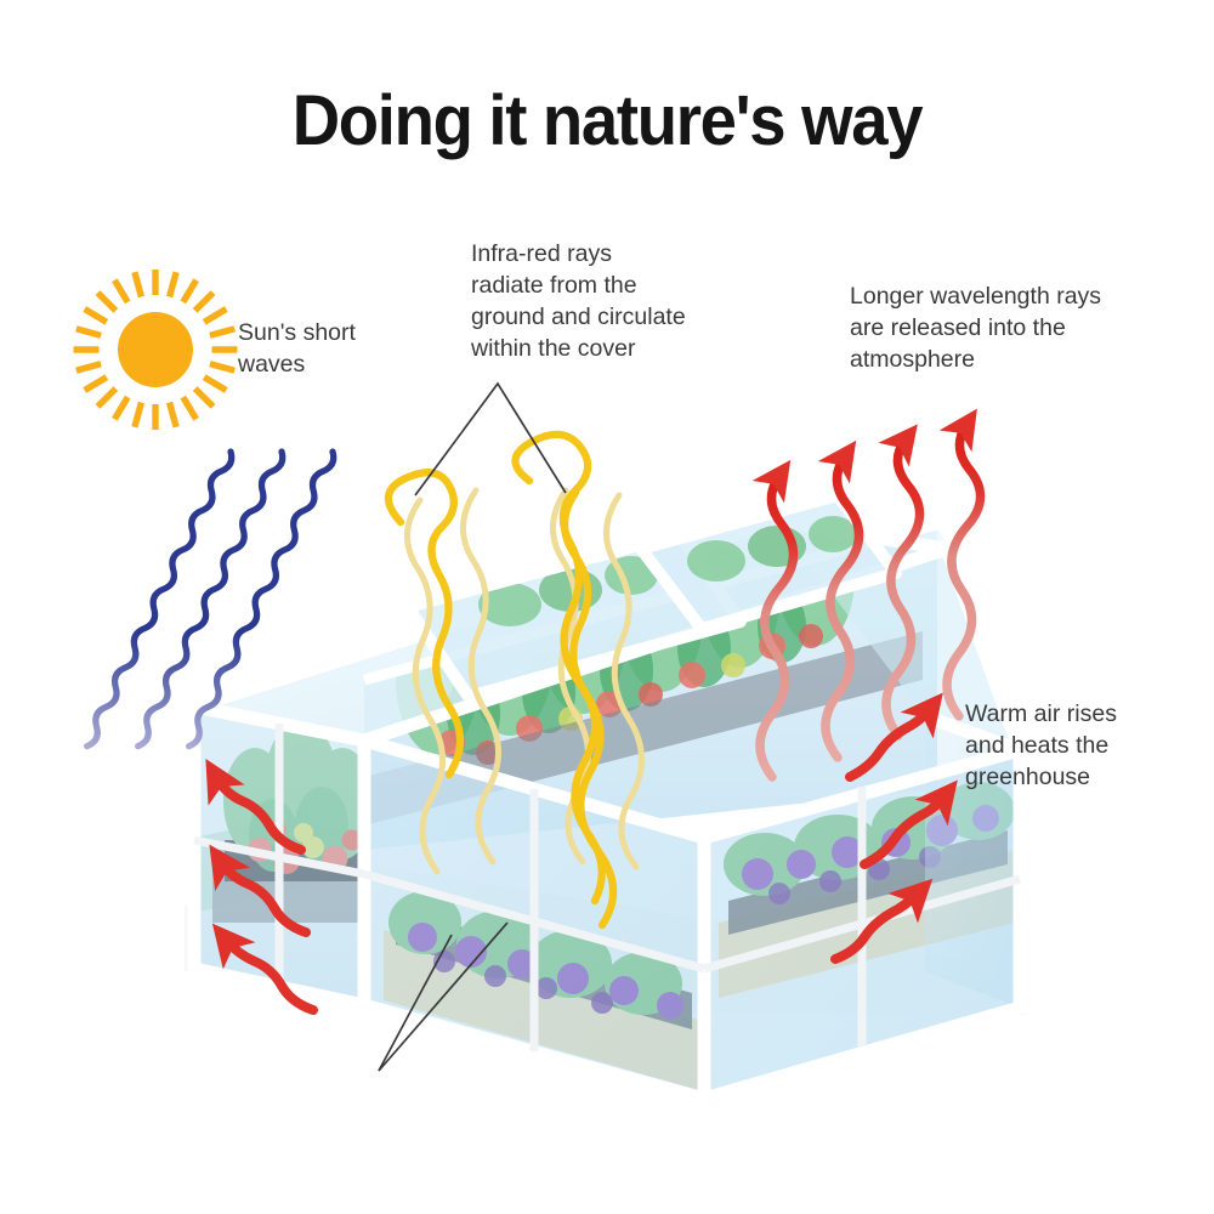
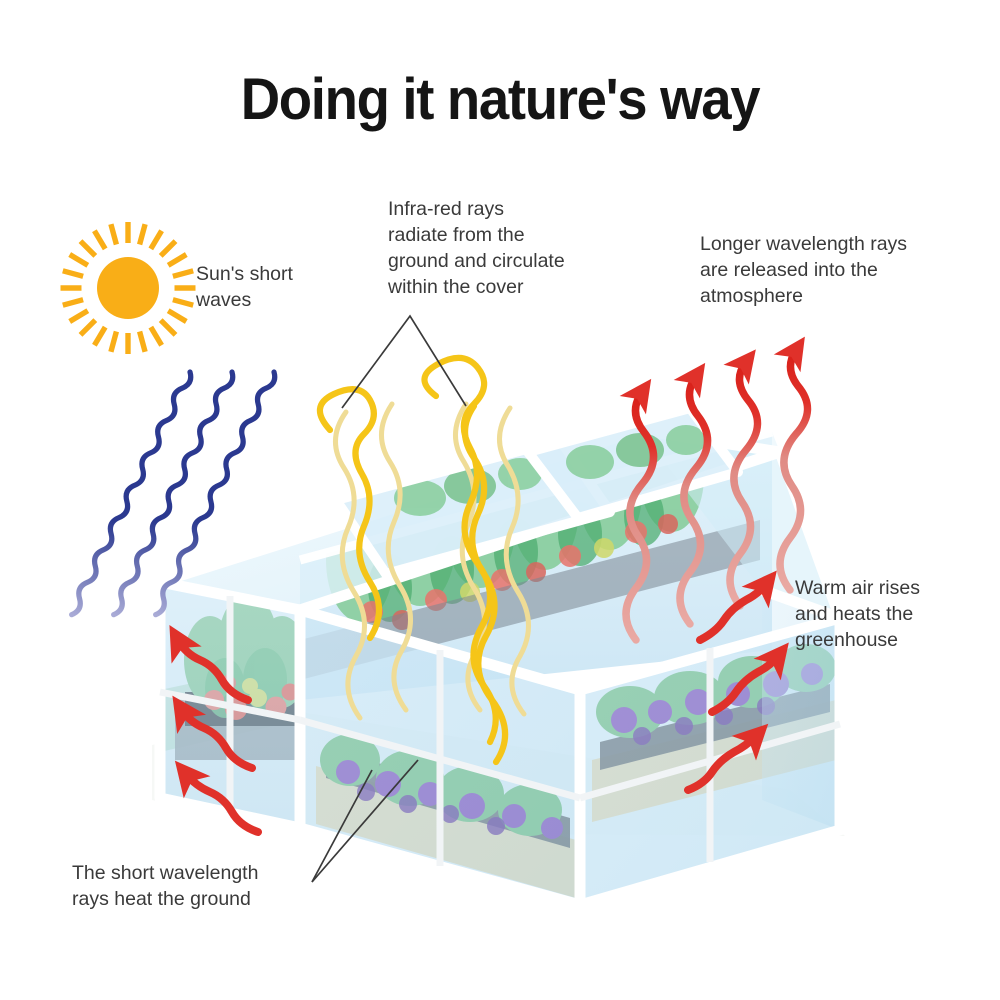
  Doing it nature's way
  Sun's short
  waves
  Infra-red rays
  radiate from the
  ground and circulate
  within the cover
  Longer wavelength rays
  are released into the
  atmosphere
  Warm air rises
  and heats the
  greenhouse
+ The short wavelength
+ rays heat the ground
